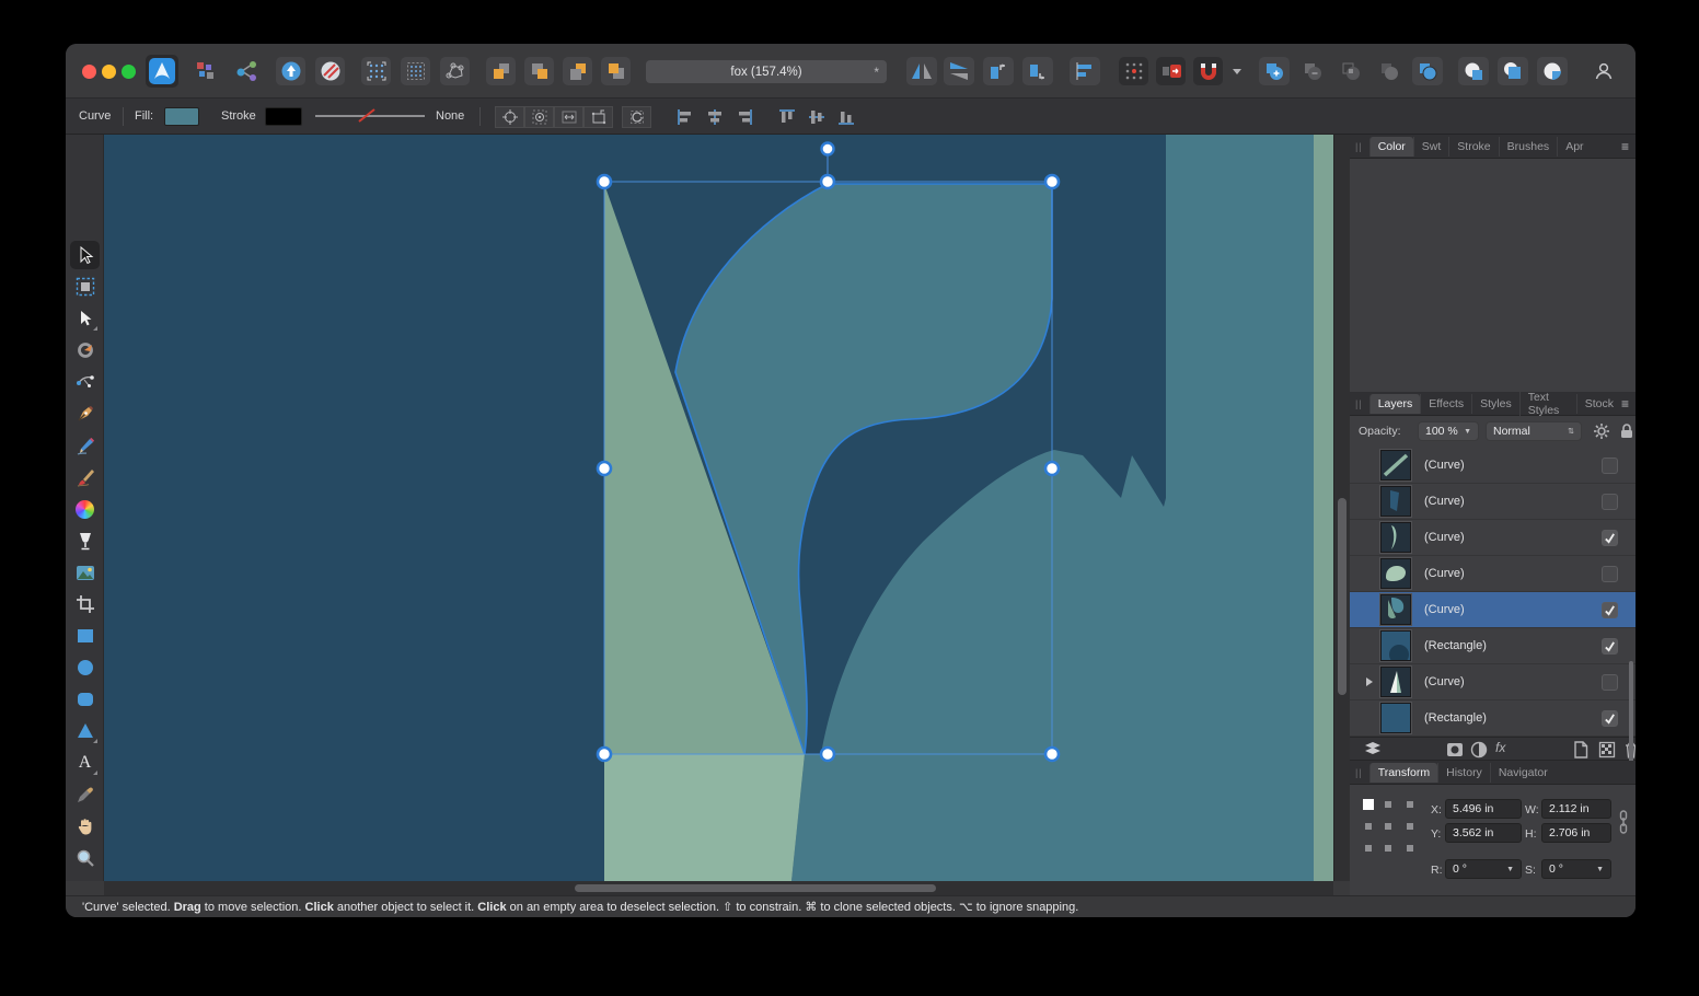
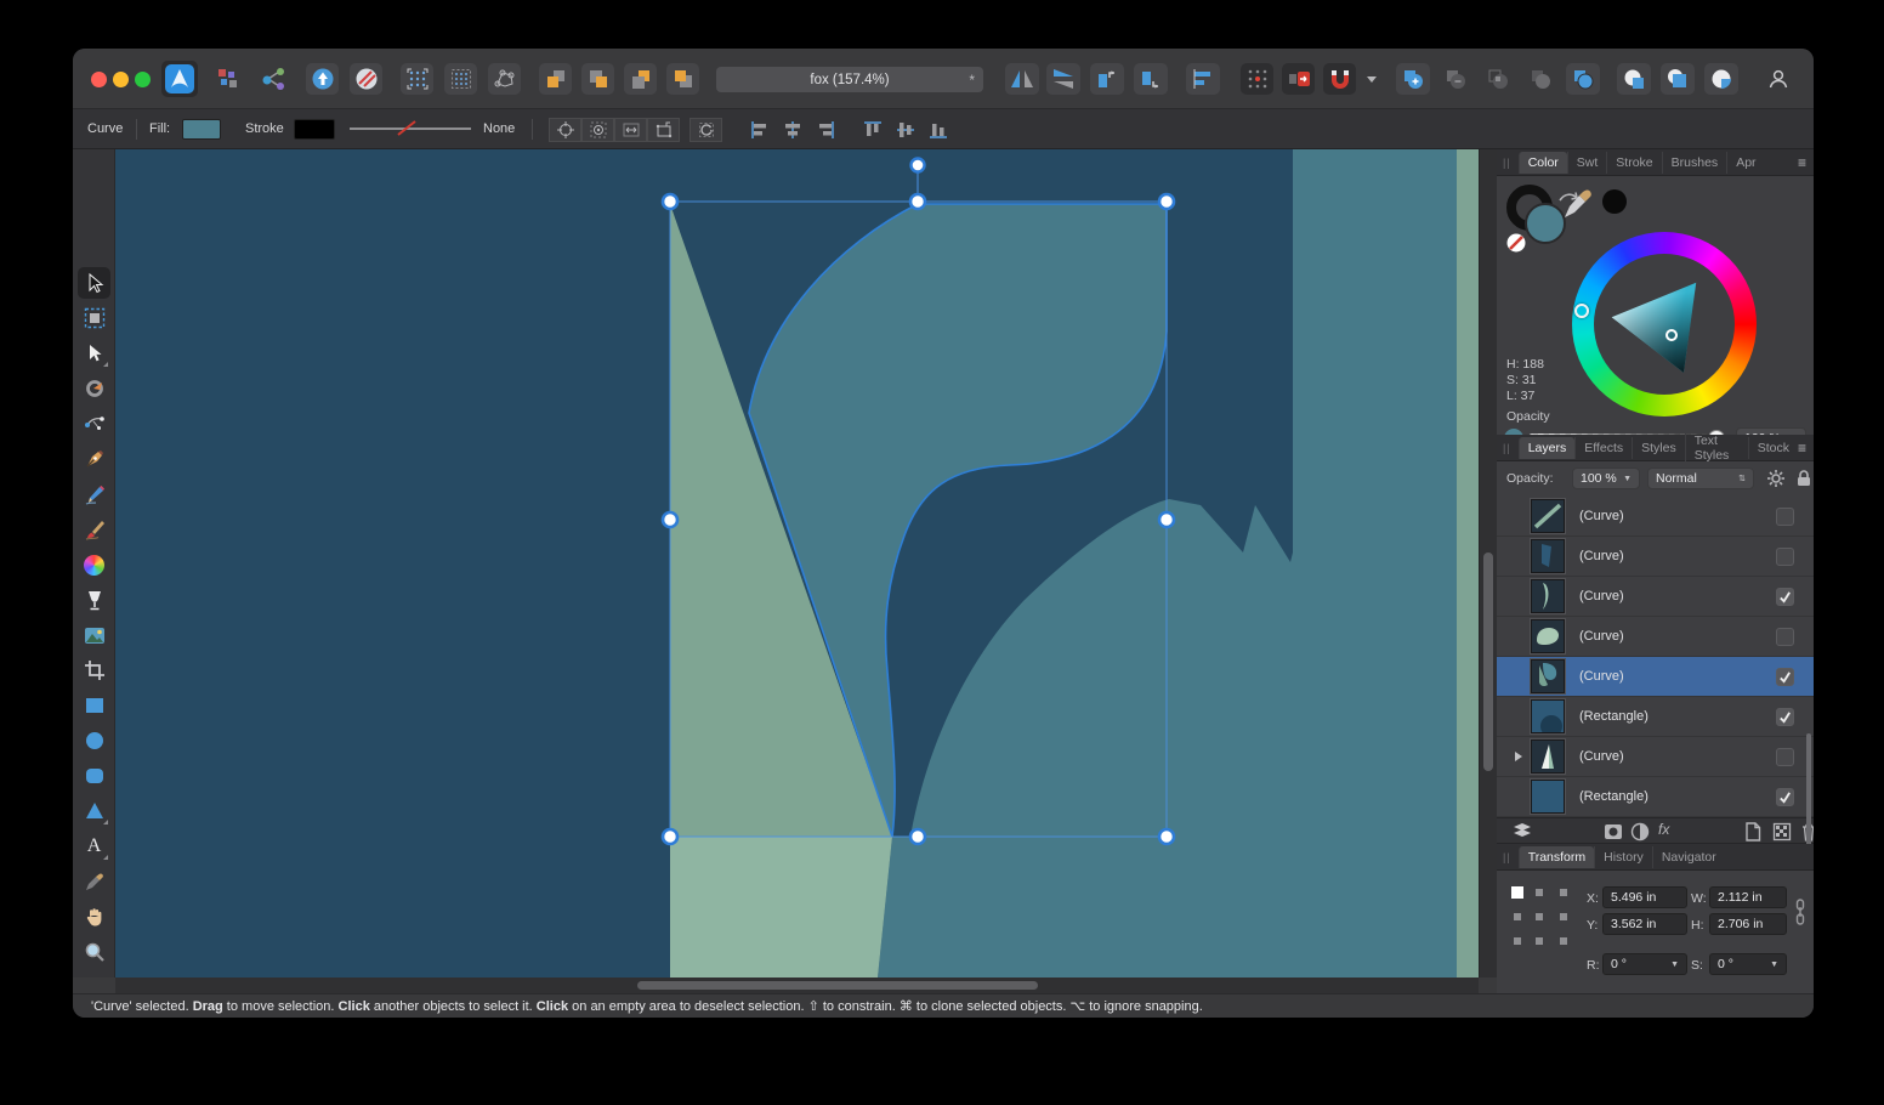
  fox (157.4%)
  *
  Curve
  Fill:
  Stroke
  None
  A
  ||
  Color
  Swt
  Stroke
  Brushes
  Apr
  ≡
+ H: 188
+ S: 31
+ L: 37
+ Opacity
  ||
  Layers
  Effects
  Styles
  Text Styles
  Stock
  ≡
  Opacity:
  100 %
  Normal
  (Curve)
  (Curve)
  (Curve)
  (Curve)
  (Curve)
  (Rectangle)
  (Curve)
  (Rectangle)
  fx
  ||
  Transform
  History
  Navigator
  X:
  5.496 in
  W:
  2.112 in
  Y:
  3.562 in
  H:
  2.706 in
  R:
  0 °
  S:
  0 °
- 'Curve' selected. Drag to move selection. Click another object to select it. Click on an empty area to deselect selection. ⇧ to constrain. ⌘ to clone selected objects. ⌥ to ignore snapping.
+ 'Curve' selected. Drag to move selection. Click another objects to select it. Click on an empty area to deselect selection. ⇧ to constrain. ⌘ to clone selected objects. ⌥ to ignore snapping.
